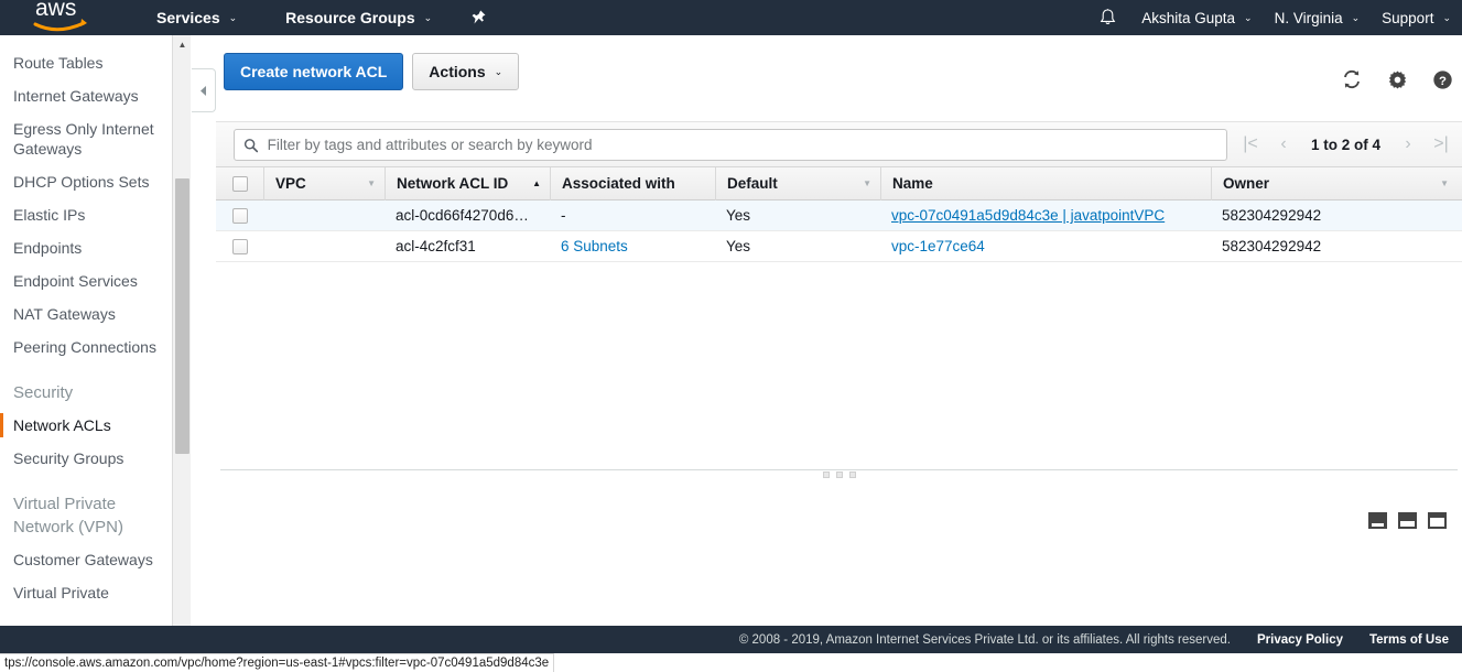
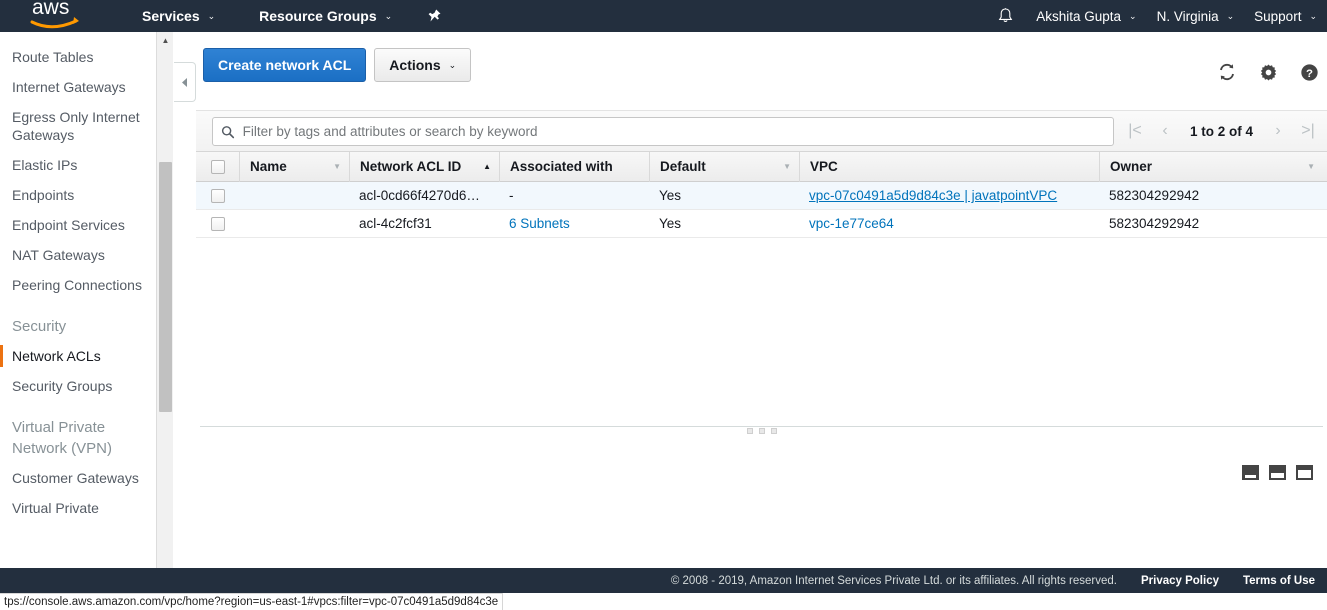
  aws
  Services
  ⌄
  Resource Groups
  ⌄
  Akshita Gupta
  ⌄
  N. Virginia
  ⌄
  Support
  ⌄
  Route Tables
  Internet Gateways
  Egress Only Internet Gateways
- DHCP Options Sets
  Elastic IPs
  Endpoints
  Endpoint Services
  NAT Gateways
  Peering Connections
  Security
  Network ACLs
  Security Groups
  Virtual Private Network (VPN)
  Customer Gateways
  Virtual Private
  ▲
  Create network ACL
  Actions
  ⌄
  ?
  Filter by tags and attributes or search by keyword
  |<
  ‹
  1 to 2 of 4
  ›
  >|
- VPC
+ Name
  ▼
  Network ACL ID
  ▲
  Associated with
  Default
  ▼
- Name
+ VPC
  Owner
  ▼
  acl-0cd66f4270d6…
  -
  Yes
  vpc-07c0491a5d9d84c3e | javatpointVPC
  582304292942
  acl-4c2fcf31
  6 Subnets
  Yes
  vpc-1e77ce64
  582304292942
  © 2008 - 2019, Amazon Internet Services Private Ltd. or its affiliates. All rights reserved.
  Privacy Policy
  Terms of Use
  tps://console.aws.amazon.com/vpc/home?region=us-east-1#vpcs:filter=vpc-07c0491a5d9d84c3e
